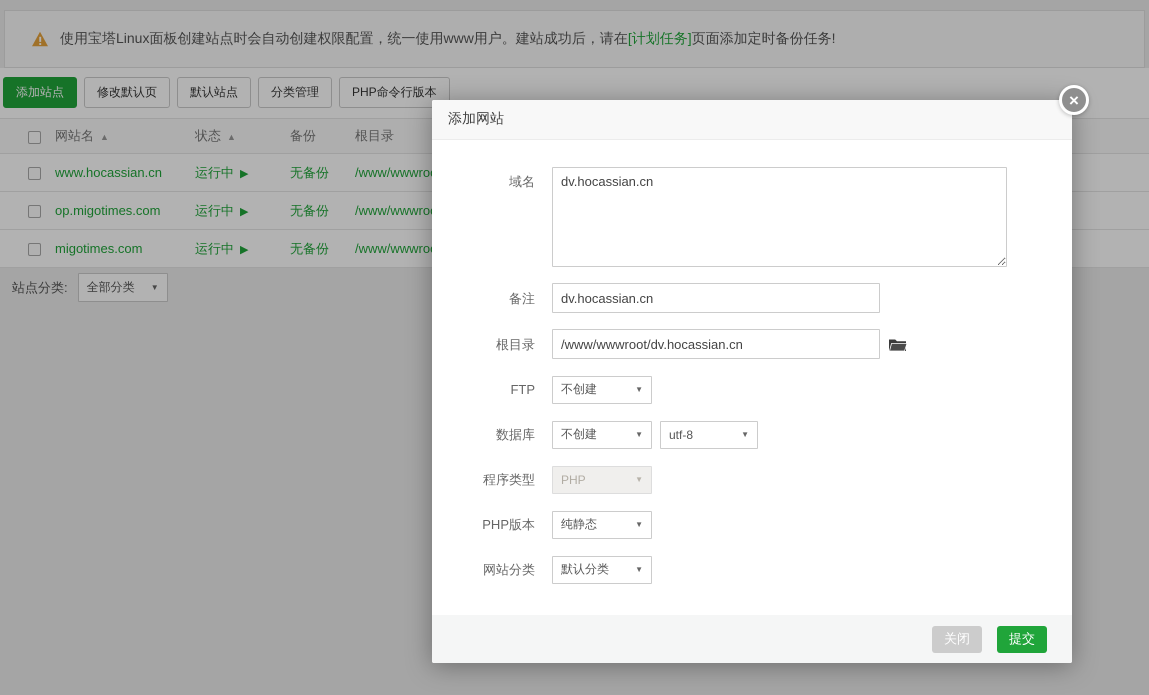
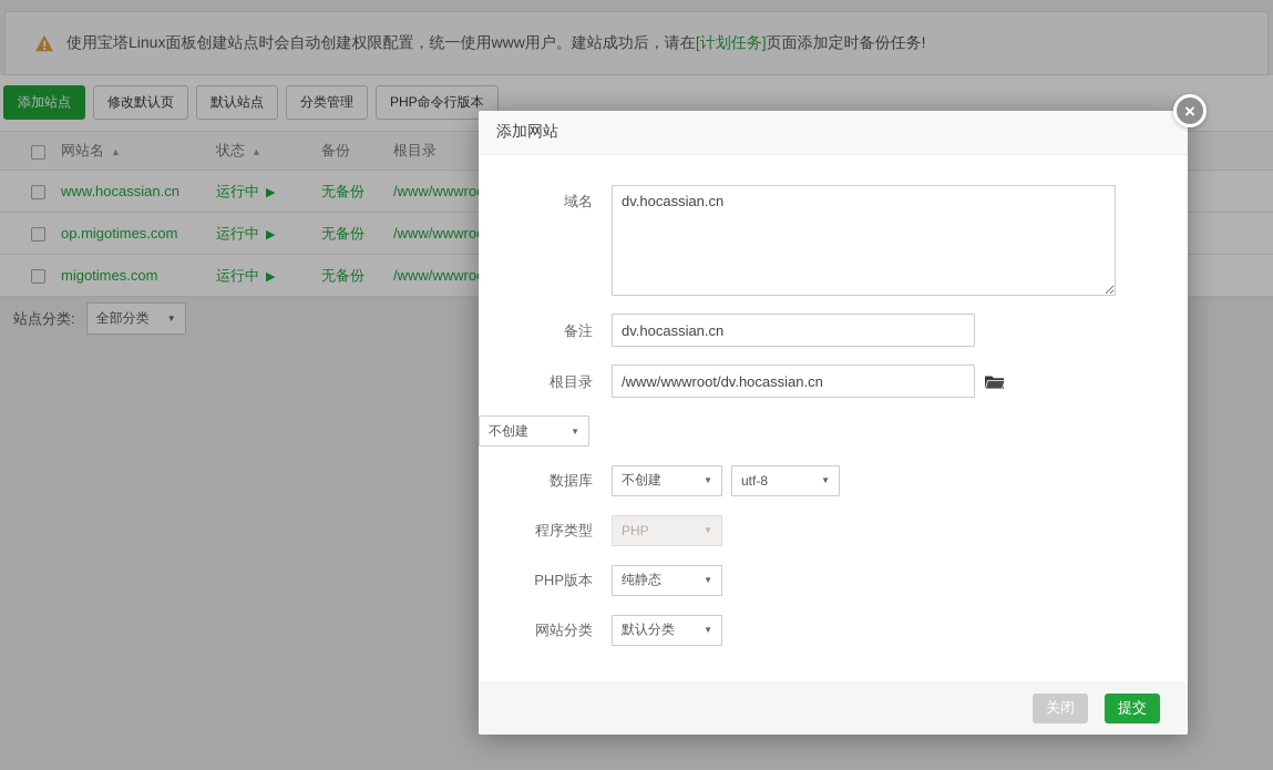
  使用宝塔Linux面板创建站点时会自动创建权限配置，统一使用www用户。建站成功后，请在[计划任务]页面添加定时备份任务!
  添加站点
  修改默认页
  默认站点
  分类管理
  PHP命令行版本
  网站名 ▲
  状态 ▲
  备份
  根目录
  www.hocassian.cn
  运行中 ▶
  无备份
  /www/wwwro
  op.migotimes.com
  运行中 ▶
  无备份
  /www/wwwro
  migotimes.com
  运行中 ▶
  无备份
  /www/wwwro
  站点分类:
  全部分类
  ▼
  ×
  添加网站
  域名
  dv.hocassian.cn
  备注
  dv.hocassian.cn
  根目录
  /www/wwwroot/dv.hocassian.cn
- FTP
  不创建
  ▼
  数据库
  不创建
  ▼
  utf-8
  ▼
  程序类型
  PHP
  ▼
  PHP版本
  纯静态
  ▼
  网站分类
  默认分类
  ▼
  关闭
  提交
